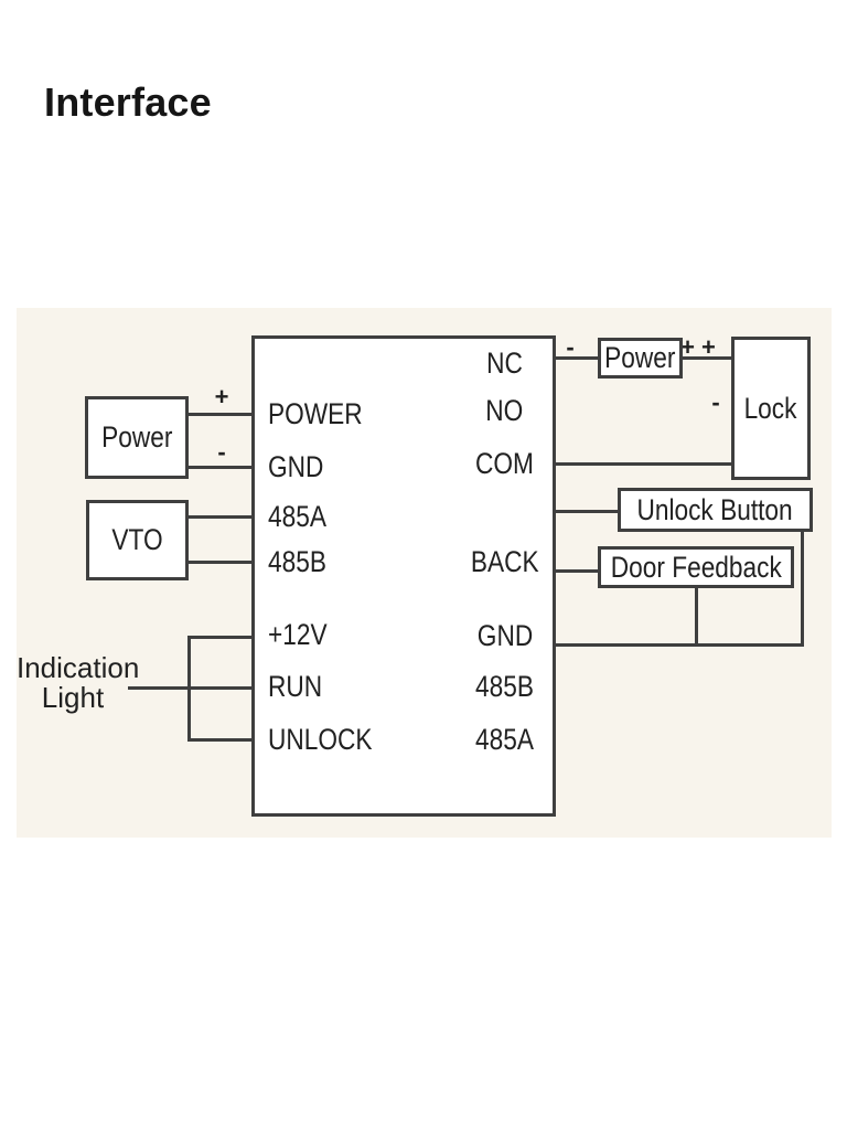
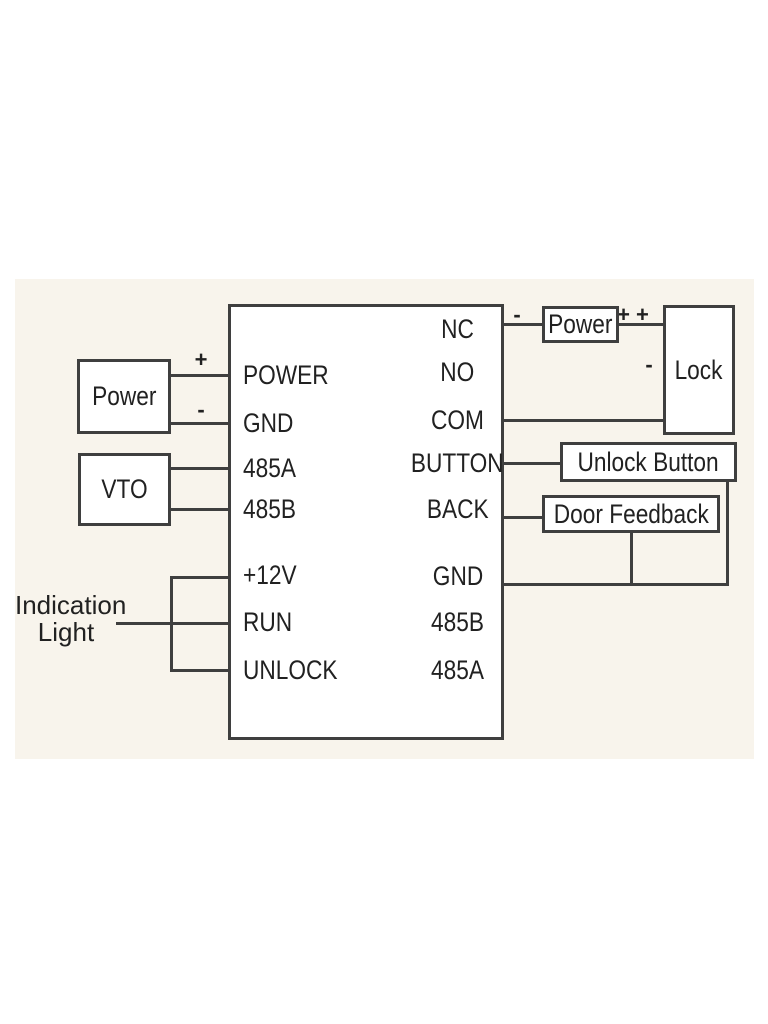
- Interface
  +
  -
  -
  + +
  -
  Power
  VTO
  Power
  Lock
  Unlock Button
  Door Feedback
  Indication
  Light
  POWER
  GND
  485A
  485B
  +12V
  RUN
  UNLOCK
  NC
  NO
  COM
+ BUTTON
  BACK
  GND
  485B
  485A
